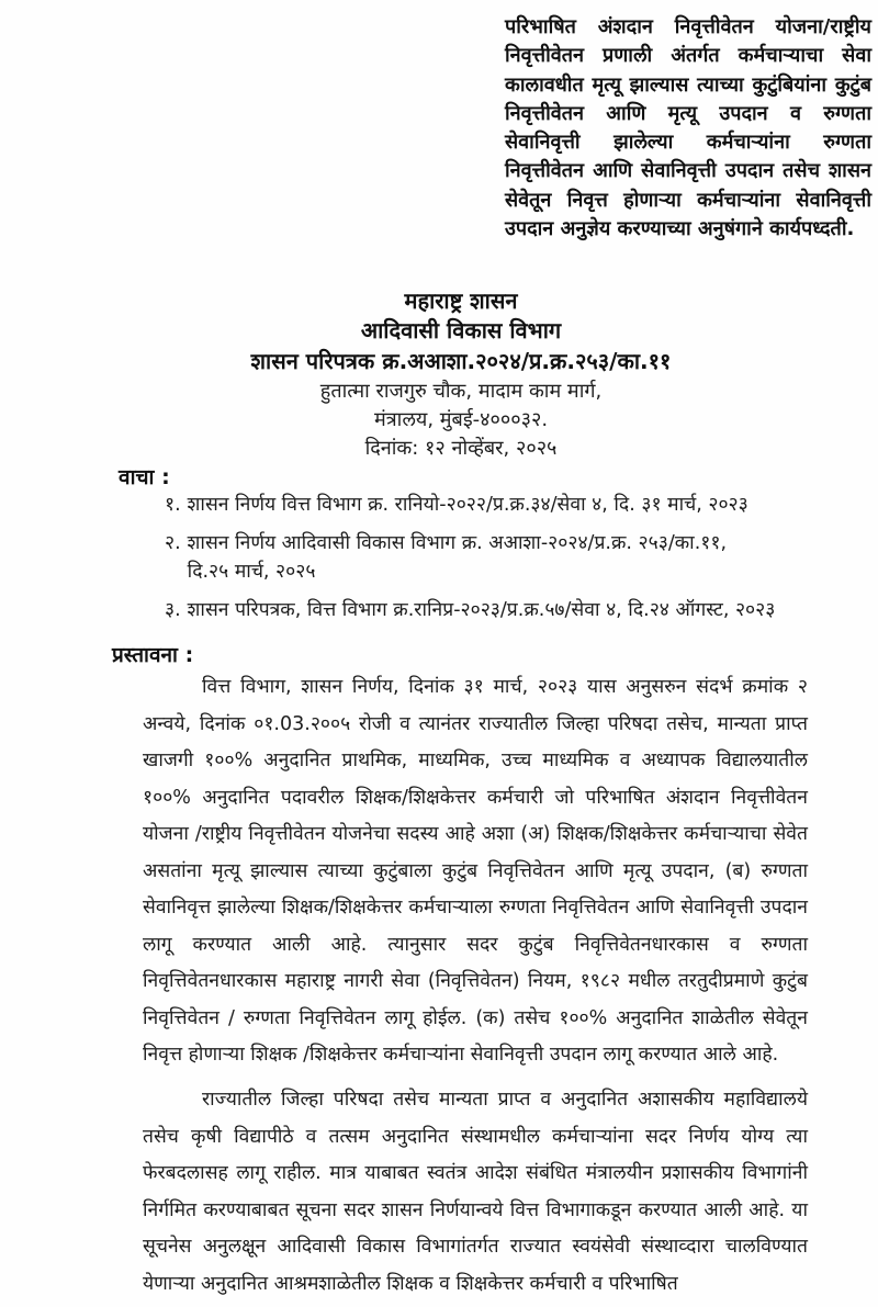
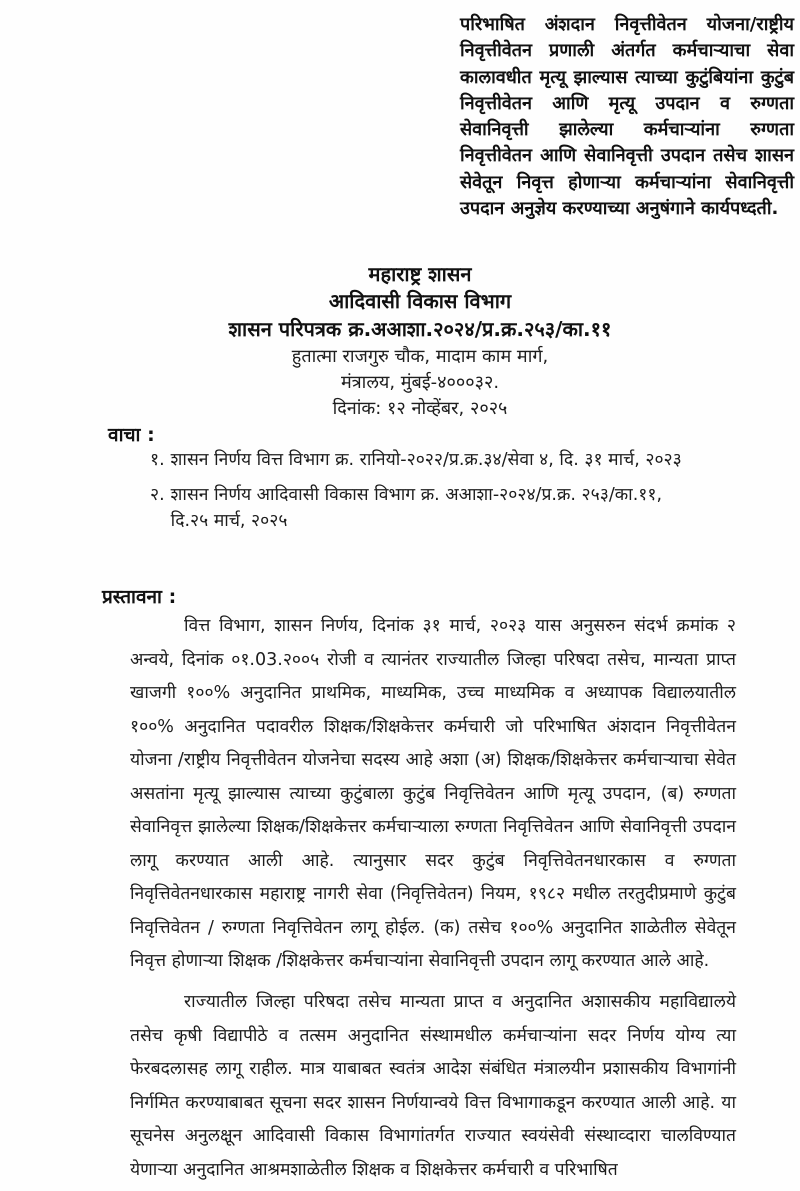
  परिभाषित अंशदान निवृत्तीवेतन योजना/राष्ट्रीय निवृत्तीवेतन प्रणाली अंतर्गत कर्मचाऱ्याचा सेवा कालावधीत मृत्यू झाल्यास त्याच्या कुटुंबियांना कुटुंब निवृत्तीवेतन आणि मृत्यू उपदान व रुग्णता सेवानिवृत्ती झालेल्या कर्मचाऱ्यांना रुग्णता निवृत्तीवेतन आणि सेवानिवृत्ती उपदान तसेच शासन सेवेतून निवृत्त होणाऱ्या कर्मचाऱ्यांना सेवानिवृत्ती उपदान अनुज्ञेय करण्याच्या अनुषंगाने कार्यपध्दती.
  महाराष्ट्र शासन
  आदिवासी विकास विभाग
  शासन परिपत्रक क्र.अआशा.२०२४/प्र.क्र.२५३/का.११
  हुतात्मा राजगुरु चौक, मादाम काम मार्ग,
  मंत्रालय, मुंबई-४०००३२.
  दिनांक: १२ नोव्हेंबर, २०२५
  वाचा :
  १.
  शासन निर्णय वित्त विभाग क्र. रानियो-२०२२/प्र.क्र.३४/सेवा ४, दि. ३१ मार्च, २०२३
  २.
  शासन निर्णय आदिवासी विकास विभाग क्र. अआशा-२०२४/प्र.क्र. २५३/का.११,
  दि.२५ मार्च, २०२५
- ३.
- शासन परिपत्रक, वित्त विभाग क्र.रानिप्र-२०२३/प्र.क्र.५७/सेवा ४, दि.२४ ऑगस्ट, २०२३
  प्रस्तावना :
  वित्त विभाग, शासन निर्णय, दिनांक ३१ मार्च, २०२३ यास अनुसरुन संदर्भ क्रमांक २ अन्वये, दिनांक ०१.03.२००५ रोजी व त्यानंतर राज्यातील जिल्हा परिषदा तसेच, मान्यता प्राप्त खाजगी १००% अनुदानित प्राथमिक, माध्यमिक, उच्च माध्यमिक व अध्यापक विद्यालयातील १००% अनुदानित पदावरील शिक्षक/शिक्षकेत्तर कर्मचारी जो परिभाषित अंशदान निवृत्तीवेतन योजना /राष्ट्रीय निवृत्तीवेतन योजनेचा सदस्य आहे अशा (अ) शिक्षक/शिक्षकेत्तर कर्मचाऱ्याचा सेवेत असतांना मृत्यू झाल्यास त्याच्या कुटुंबाला कुटुंब निवृत्तिवेतन आणि मृत्यू उपदान, (ब) रुग्णता सेवानिवृत्त झालेल्या शिक्षक/शिक्षकेत्तर कर्मचाऱ्याला रुग्णता निवृत्तिवेतन आणि सेवानिवृत्ती उपदान लागू करण्यात आली आहे. त्यानुसार सदर कुटुंब निवृत्तिवेतनधारकास व रुग्णता निवृत्तिवेतनधारकास महाराष्ट्र नागरी सेवा (निवृत्तिवेतन) नियम, १९८२ मधील तरतुदीप्रमाणे कुटुंब निवृत्तिवेतन / रुग्णता निवृत्तिवेतन लागू होईल. (क) तसेच १००% अनुदानित शाळेतील सेवेतून निवृत्त होणाऱ्या शिक्षक /शिक्षकेत्तर कर्मचाऱ्यांना सेवानिवृत्ती उपदान लागू करण्यात आले आहे.
  राज्यातील जिल्हा परिषदा तसेच मान्यता प्राप्त व अनुदानित अशासकीय महाविद्यालये तसेच कृषी विद्यापीठे व तत्सम अनुदानित संस्थामधील कर्मचाऱ्यांना सदर निर्णय योग्य त्या फेरबदलासह लागू राहील. मात्र याबाबत स्वतंत्र आदेश संबंधित मंत्रालयीन प्रशासकीय विभागांनी निर्गमित करण्याबाबत सूचना सदर शासन निर्णयान्वये वित्त विभागाकडून करण्यात आली आहे. या सूचनेस अनुलक्षून आदिवासी विकास विभागांतर्गत राज्यात स्वयंसेवी संस्थाव्दारा चालविण्यात येणाऱ्या अनुदानित आश्रमशाळेतील शिक्षक व शिक्षकेत्तर कर्मचारी व परिभाषित
